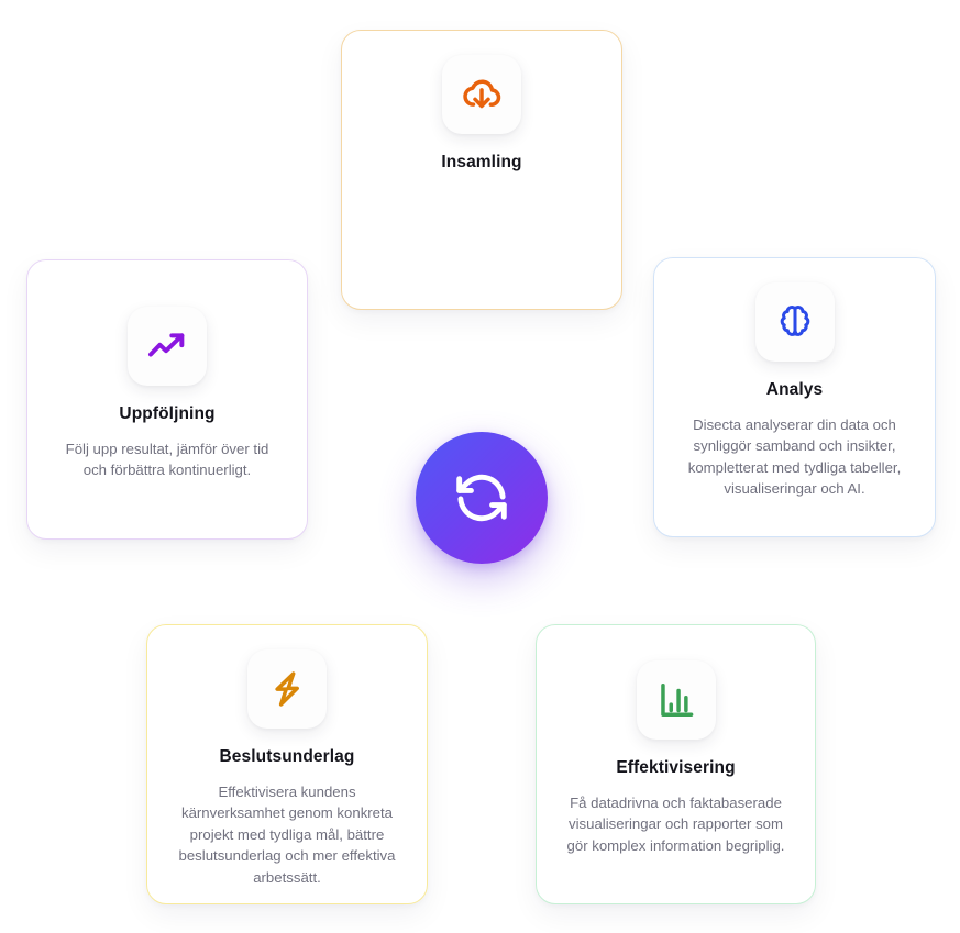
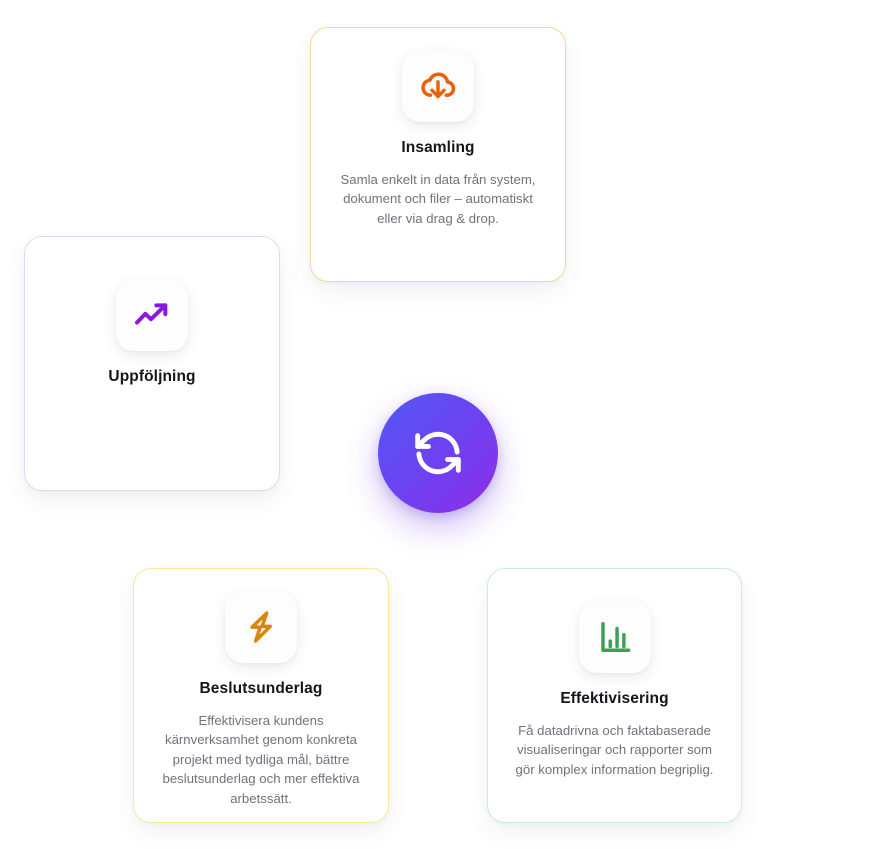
  Insamling
+ Samla enkelt in data från system, dokument och filer – automatiskt eller via drag & drop.
  Uppföljning
- Följ upp resultat, jämför över tid och förbättra kontinuerligt.
- Analys
- Disecta analyserar din data och synliggör samband och insikter, kompletterat med tydliga tabeller, visualiseringar och AI.
  Beslutsunderlag
  Effektivisera kundens kärnverksamhet genom konkreta projekt med tydliga mål, bättre beslutsunderlag och mer effektiva arbetssätt.
  Effektivisering
  Få datadrivna och faktabaserade visualiseringar och rapporter som gör komplex information begriplig.
